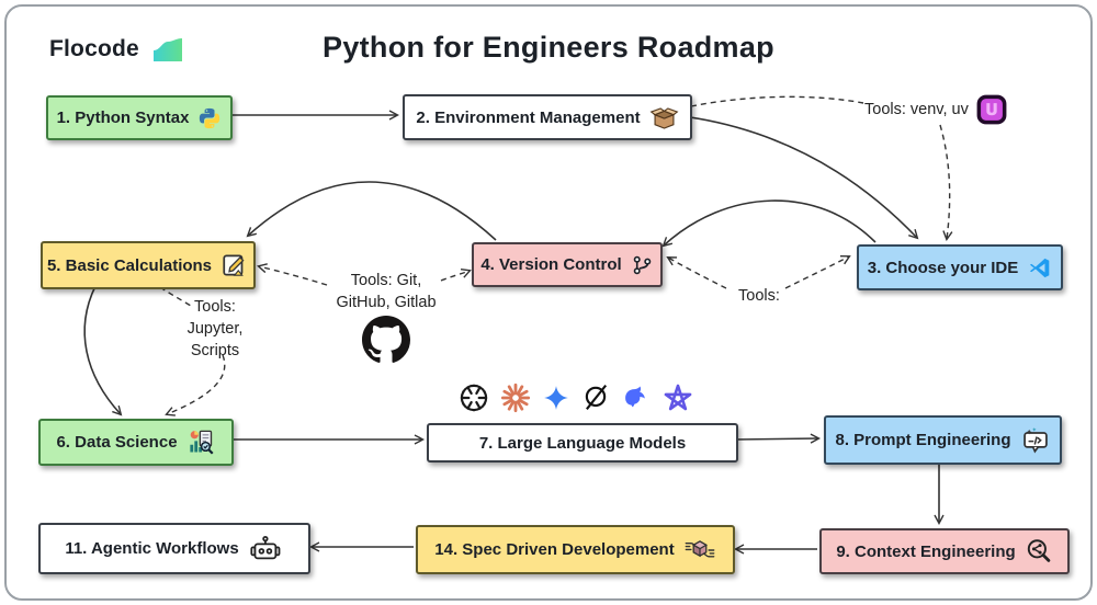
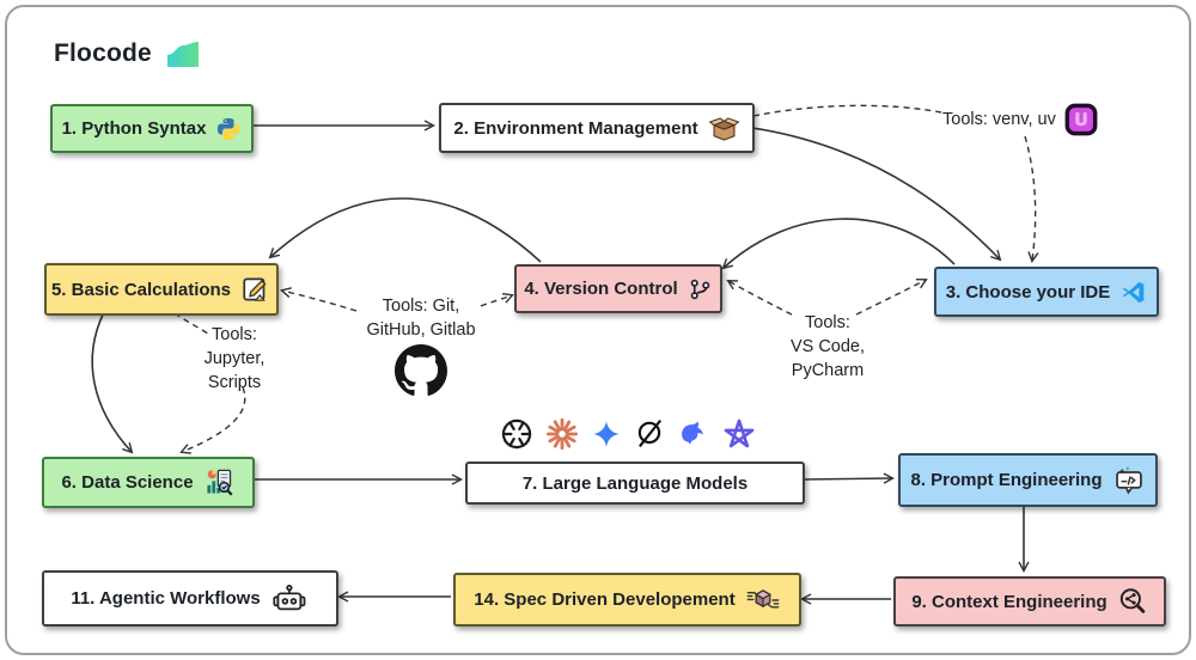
  Flocode
- Python for Engineers Roadmap
  1. Python Syntax
  2. Environment Management
  Tools: venv, uv
  3. Choose your IDE
  4. Version Control
  5. Basic Calculations
  Tools: Git,
  GitHub, Gitlab
  Tools:
+ VS Code,
+ PyCharm
  Tools:
  Jupyter,
  Scripts
  6. Data Science
  7. Large Language Models
  8. Prompt Engineering
  9. Context Engineering
  14. Spec Driven Developement
  11. Agentic Workflows
